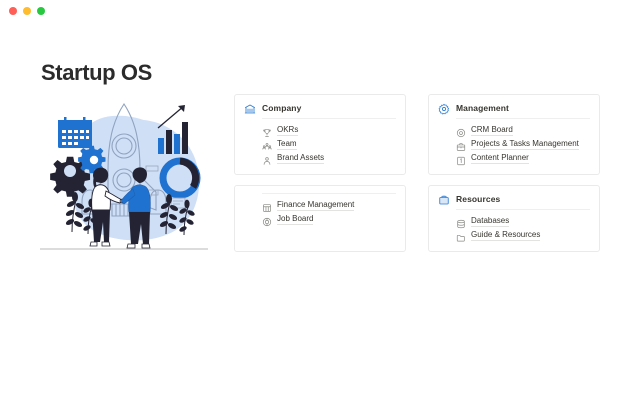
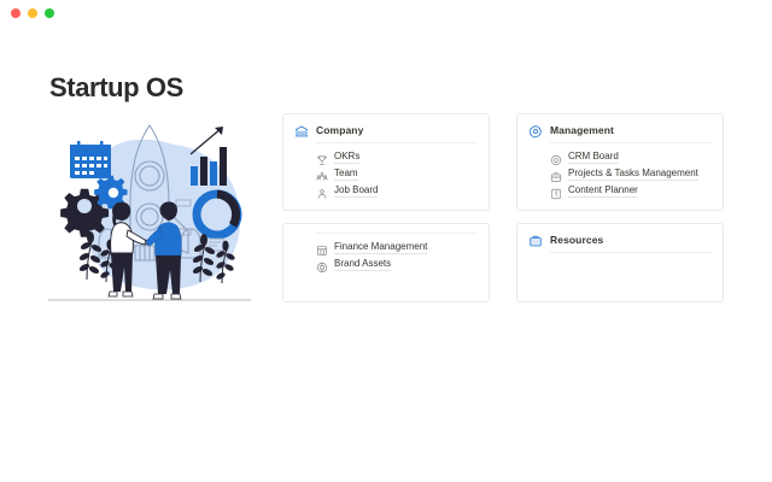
  Startup OS
  Company
  OKRs
  Team
- Brand Assets
+ Job Board
  Management
  CRM Board
  Projects & Tasks Management
  Content Planner
  Finance Management
- Job Board
+ Brand Assets
  Resources
- Databases
- Guide & Resources
